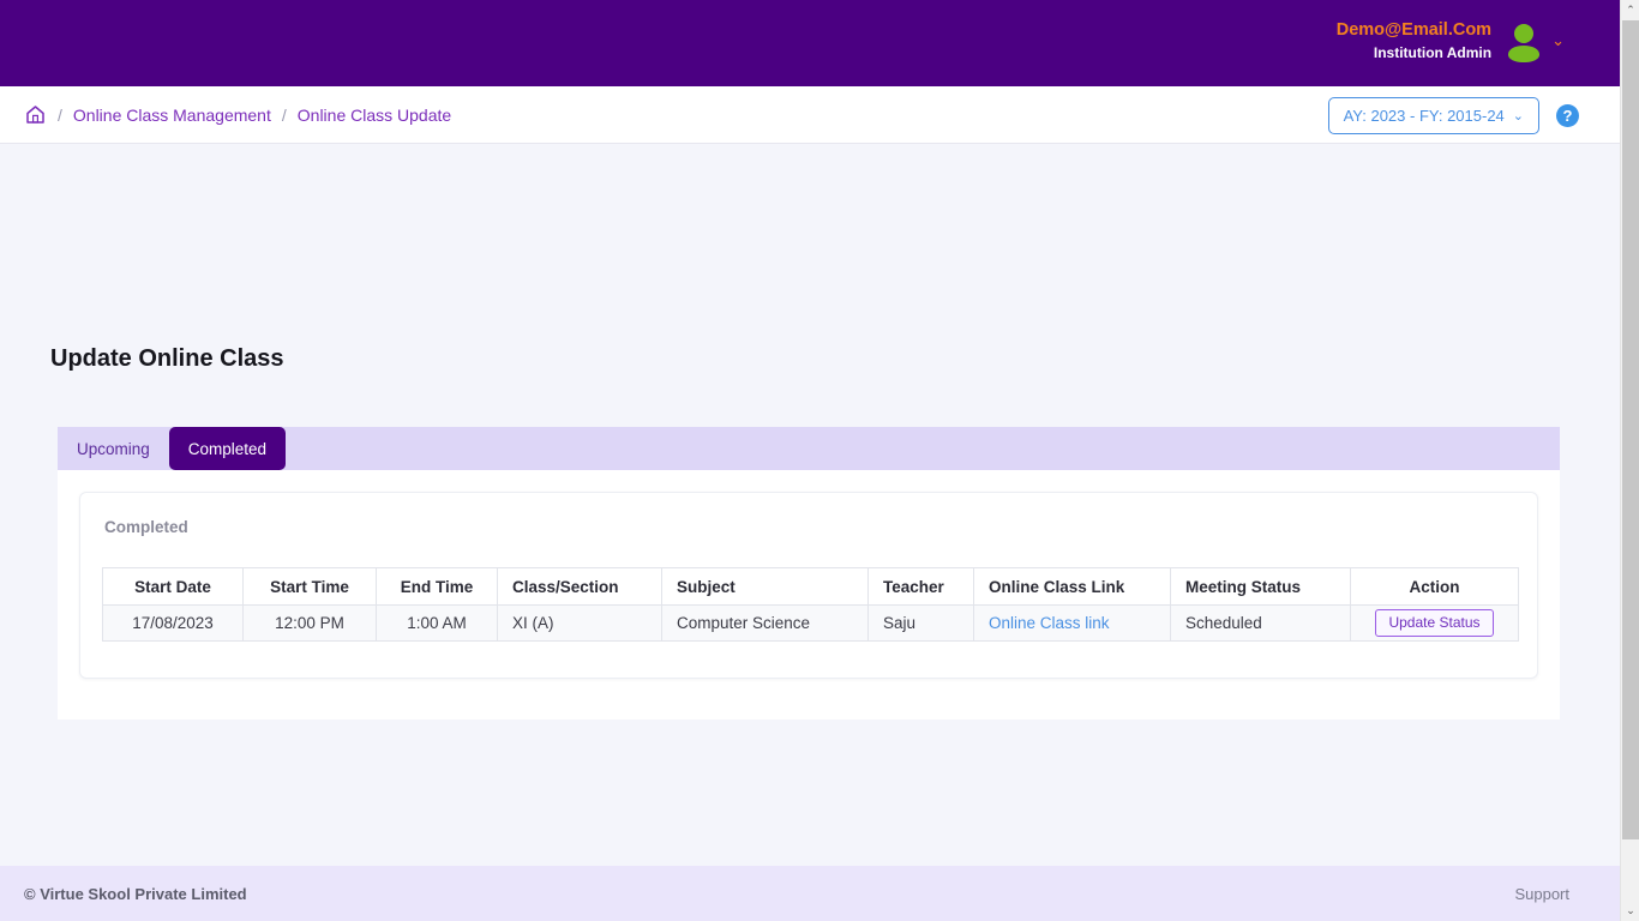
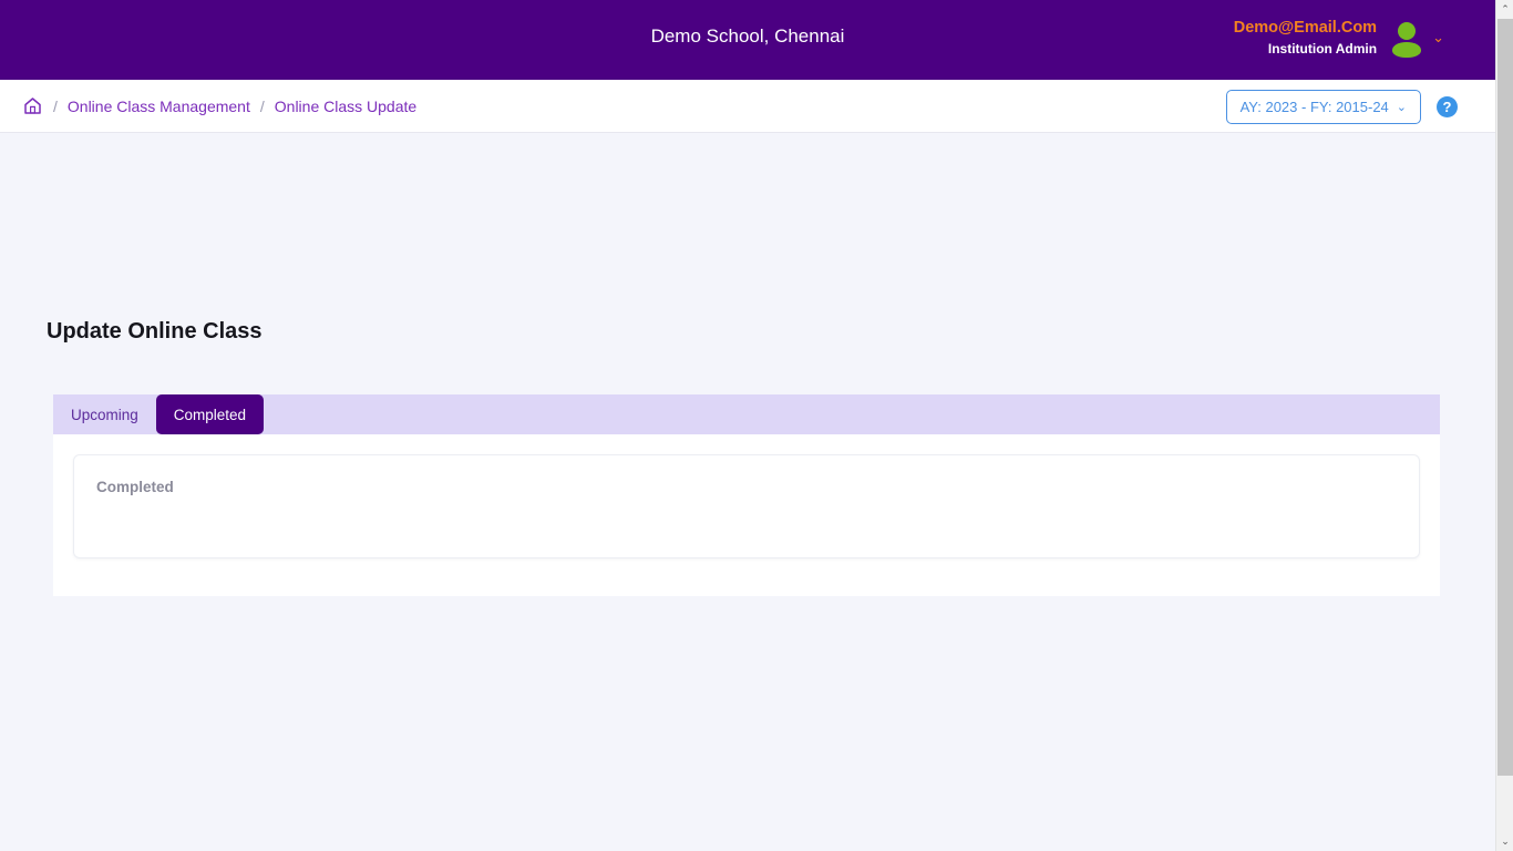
+ Demo School, Chennai
  Demo@Email.Com
  Institution Admin
  ⌄
  /
  Online Class Management
  /
  Online Class Update
  AY: 2023 - FY: 2015-24
  ⌄
  ?
  Update Online Class
  Upcoming
  Completed
  Completed
- Start Date	Start Time	End Time	Class/Section	Subject	Teacher	Online Class Link	Meeting Status	Action
- 17/08/2023	12:00 PM	1:00 AM	XI (A)	Computer Science	Saju	Online Class link	Scheduled	Update Status
- © Virtue Skool Private Limited
- Support
  ⌃
  ⌄
